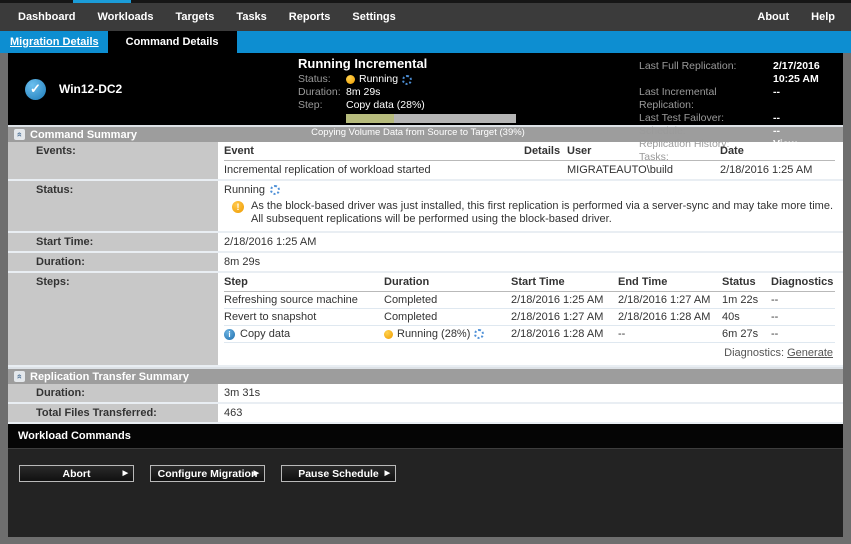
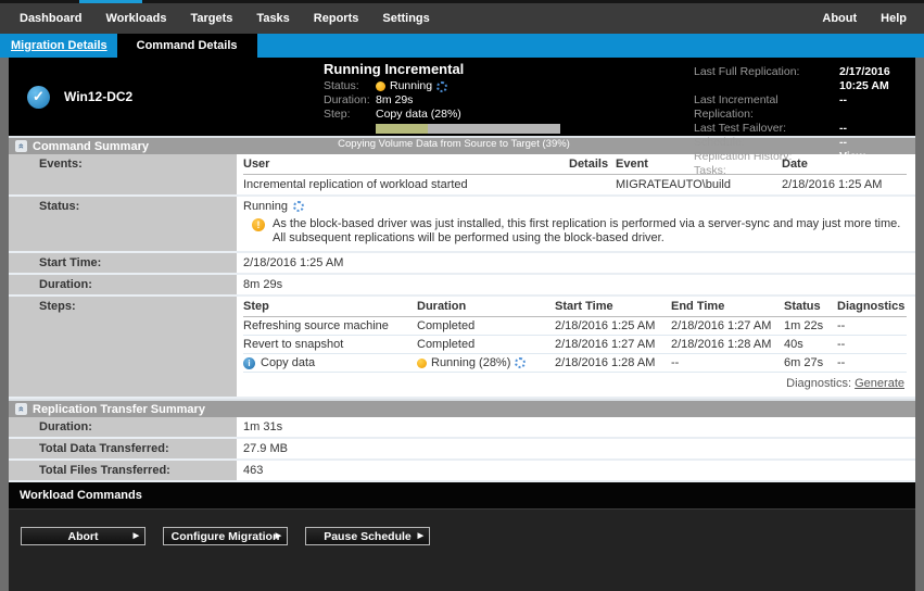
  Dashboard
  Workloads
  Targets
  Tasks
  Reports
  Settings
  About
  Help
  Migration Details
  Command Details
  ✓
  Win12-DC2
  Running Incremental
  Status:
  Running
  Duration:
  8m 29s
  Step:
  Copy data (28%)
  Copying Volume Data from Source to Target (39%)
  Last Full Replication:
  2/17/2016 10:25 AM
  Last Incremental Replication:
  --
  Last Test Failover:
  --
  Schedule:
  --
  Replication History:
  View
  Tasks:
  --
  Command Summary
  Events:
- Event
+ User
  Details
- User
+ Event
  Date
  Incremental replication of workload started
  MIGRATEAUTO\build
  2/18/2016 1:25 AM
  Status:
  Running
  !
- As the block-based driver was just installed, this first replication is performed via a server-sync and may take more time. All subsequent replications will be performed using the block-based driver.
+ As the block-based driver was just installed, this first replication is performed via a server-sync and may just more time. All subsequent replications will be performed using the block-based driver.
  Start Time:
  2/18/2016 1:25 AM
  Duration:
  8m 29s
  Steps:
  Step
  Duration
  Start Time
  End Time
  Status
  Diagnostics
  Refreshing source machine
  Completed
  2/18/2016 1:25 AM
  2/18/2016 1:27 AM
  1m 22s
  --
  Revert to snapshot
  Completed
  2/18/2016 1:27 AM
  2/18/2016 1:28 AM
  40s
  --
  i
  Copy data
  Running (28%)
  2/18/2016 1:28 AM
  --
  6m 27s
  --
  Diagnostics: Generate
  Replication Transfer Summary
  Duration:
- 3m 31s
+ 1m 31s
+ Total Data Transferred:
+ 27.9 MB
  Total Files Transferred:
  463
  Workload Commands
  Abort
  Configure Migration
  Pause Schedule
